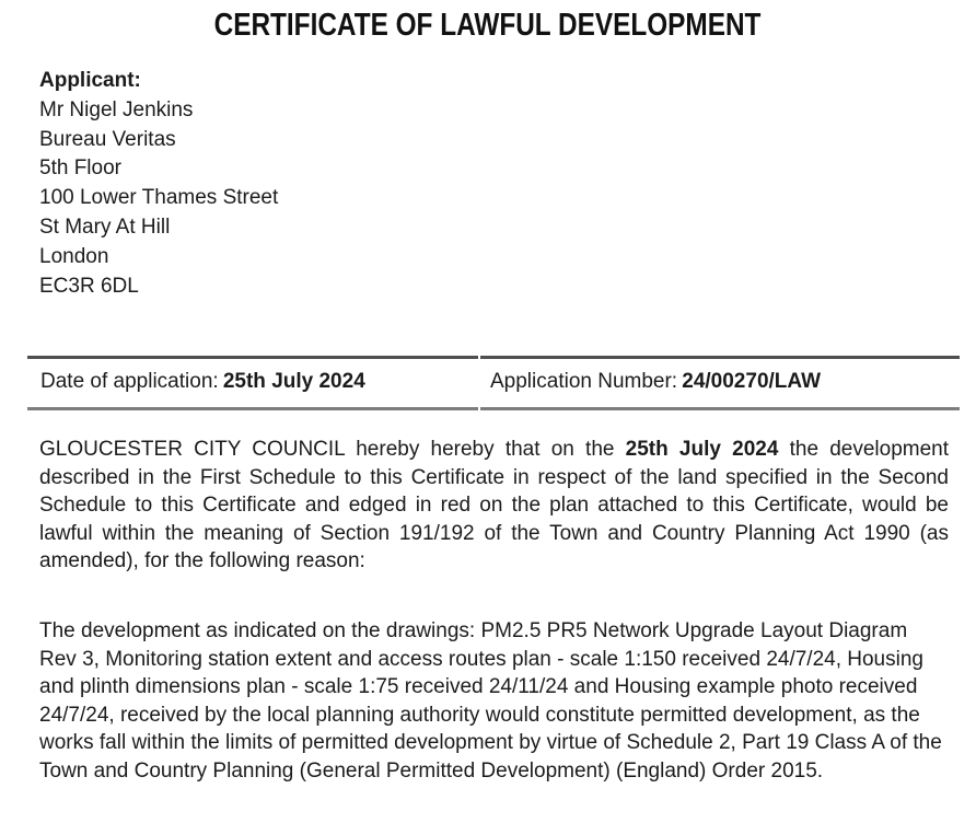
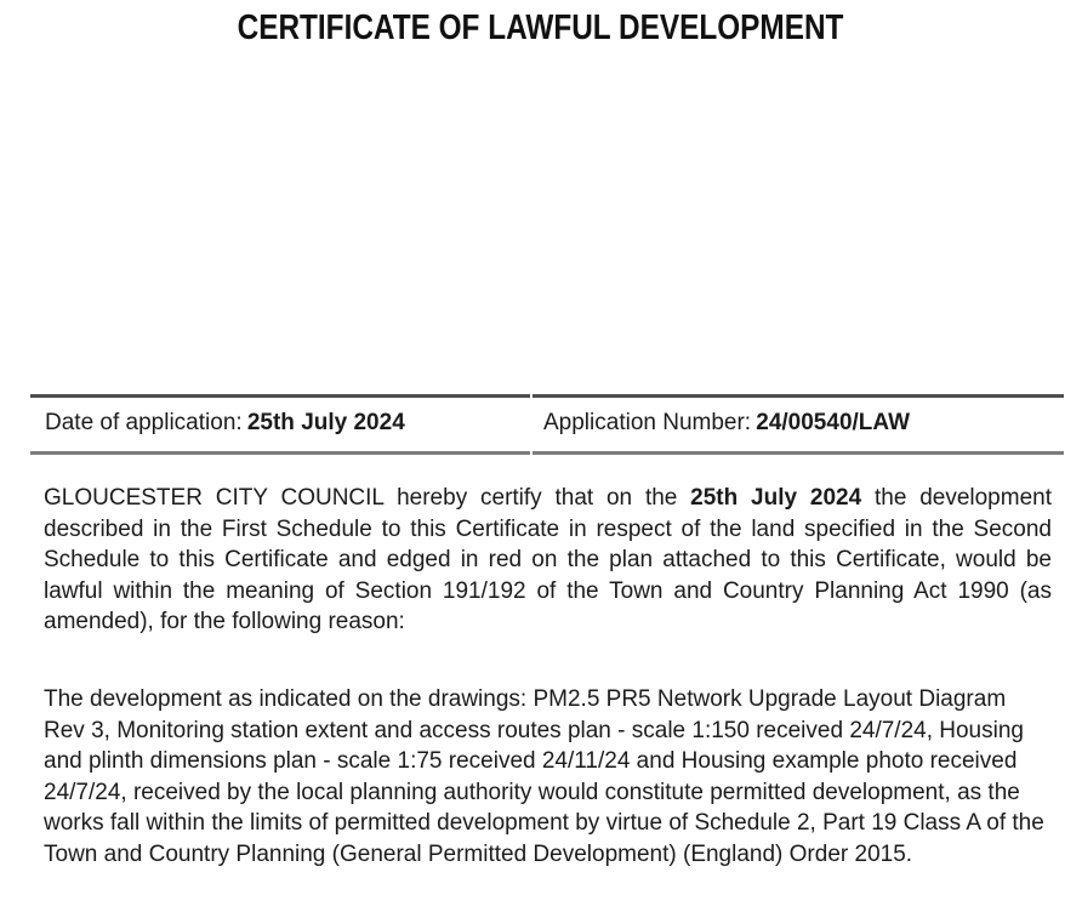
  CERTIFICATE OF LAWFUL DEVELOPMENT
- Applicant:
- Mr Nigel Jenkins
- Bureau Veritas
- 5th Floor
- 100 Lower Thames Street
- St Mary At Hill
- London
- EC3R 6DL
  Date of application: 25th July 2024
- Application Number: 24/00270/LAW
+ Application Number: 24/00540/LAW
- GLOUCESTER CITY COUNCIL hereby hereby that on the 25th July 2024 the development described in the First Schedule to this Certificate in respect of the land specified in the Second Schedule to this Certificate and edged in red on the plan attached to this Certificate, would be lawful within the meaning of Section 191/192 of the Town and Country Planning Act 1990 (as amended), for the following reason:
+ GLOUCESTER CITY COUNCIL hereby certify that on the 25th July 2024 the development described in the First Schedule to this Certificate in respect of the land specified in the Second Schedule to this Certificate and edged in red on the plan attached to this Certificate, would be lawful within the meaning of Section 191/192 of the Town and Country Planning Act 1990 (as amended), for the following reason:
  The development as indicated on the drawings: PM2.5 PR5 Network Upgrade Layout Diagram Rev 3, Monitoring station extent and access routes plan - scale 1:150 received 24/7/24, Housing and plinth dimensions plan - scale 1:75 received 24/11/24 and Housing example photo received 24/7/24, received by the local planning authority would constitute permitted development, as the works fall within the limits of permitted development by virtue of Schedule 2, Part 19 Class A of the Town and Country Planning (General Permitted Development) (England) Order 2015.
